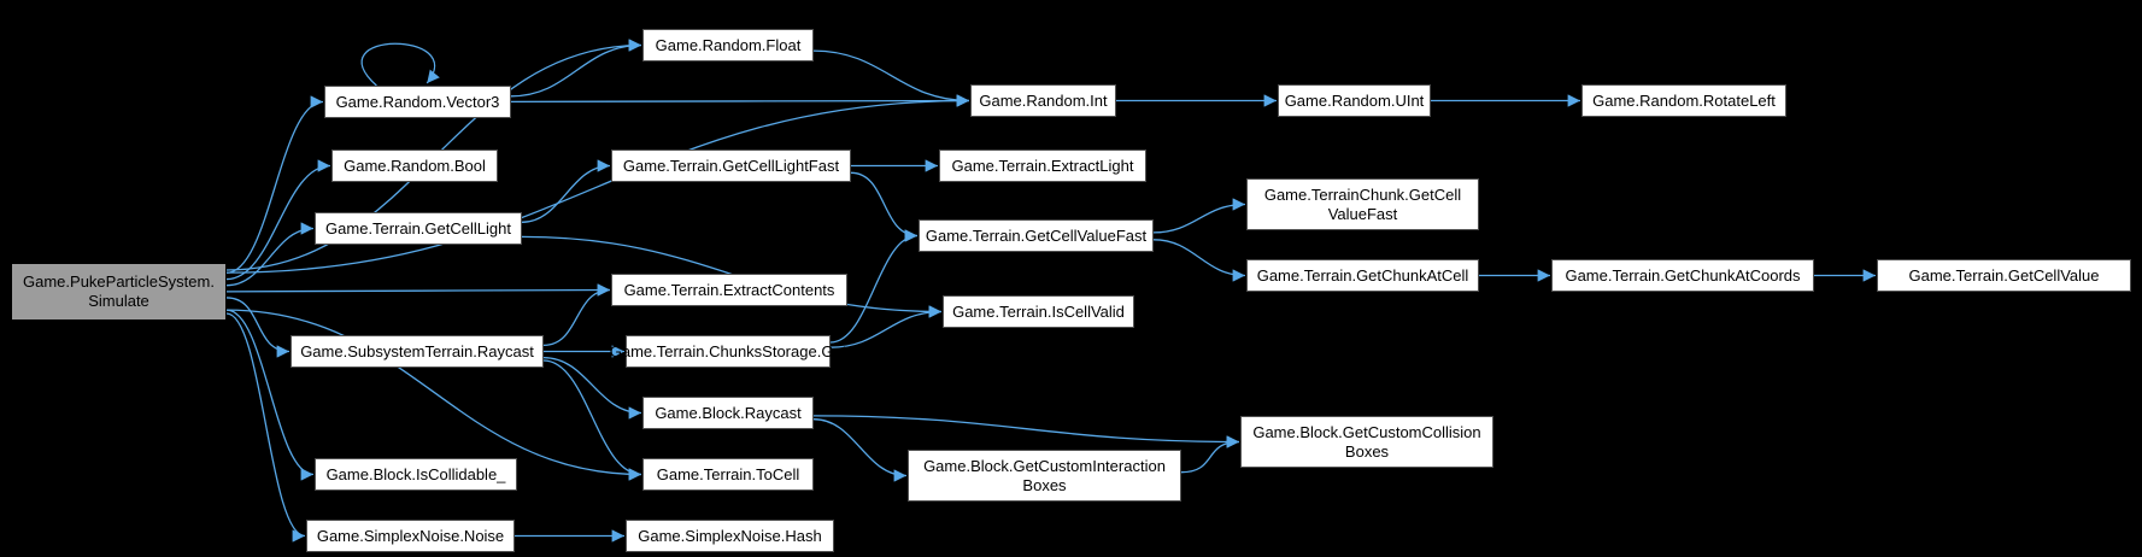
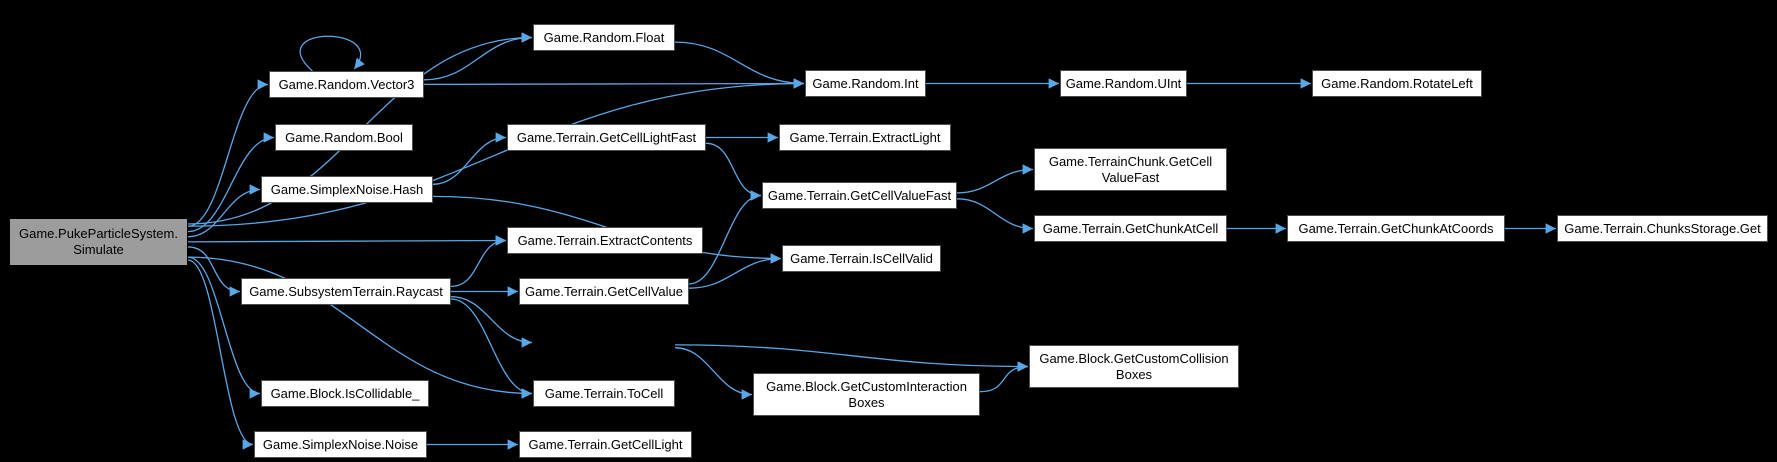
  Game.PukeParticleSystem.
  Simulate
  Game.Random.Float
  Game.Random.Vector3
  Game.Random.Int
  Game.Random.UInt
  Game.Random.RotateLeft
  Game.Random.Bool
  Game.Terrain.GetCellLightFast
  Game.Terrain.ExtractLight
- Game.Terrain.GetCellLight
+ Game.SimplexNoise.Hash
  Game.TerrainChunk.GetCell
  ValueFast
  Game.Terrain.GetCellValueFast
  Game.Terrain.GetChunkAtCell
  Game.Terrain.GetChunkAtCoords
- Game.Terrain.GetCellValue
+ Game.Terrain.ChunksStorage.Get
  Game.Terrain.ExtractContents
  Game.Terrain.IsCellValid
  Game.SubsystemTerrain.Raycast
- Game.Terrain.ChunksStorage.Get
+ Game.Terrain.GetCellValue
- Game.Block.Raycast
  Game.Block.GetCustomCollision
  Boxes
  Game.Block.IsCollidable_
  Game.Terrain.ToCell
  Game.Block.GetCustomInteraction
  Boxes
  Game.SimplexNoise.Noise
- Game.SimplexNoise.Hash
+ Game.Terrain.GetCellLight
